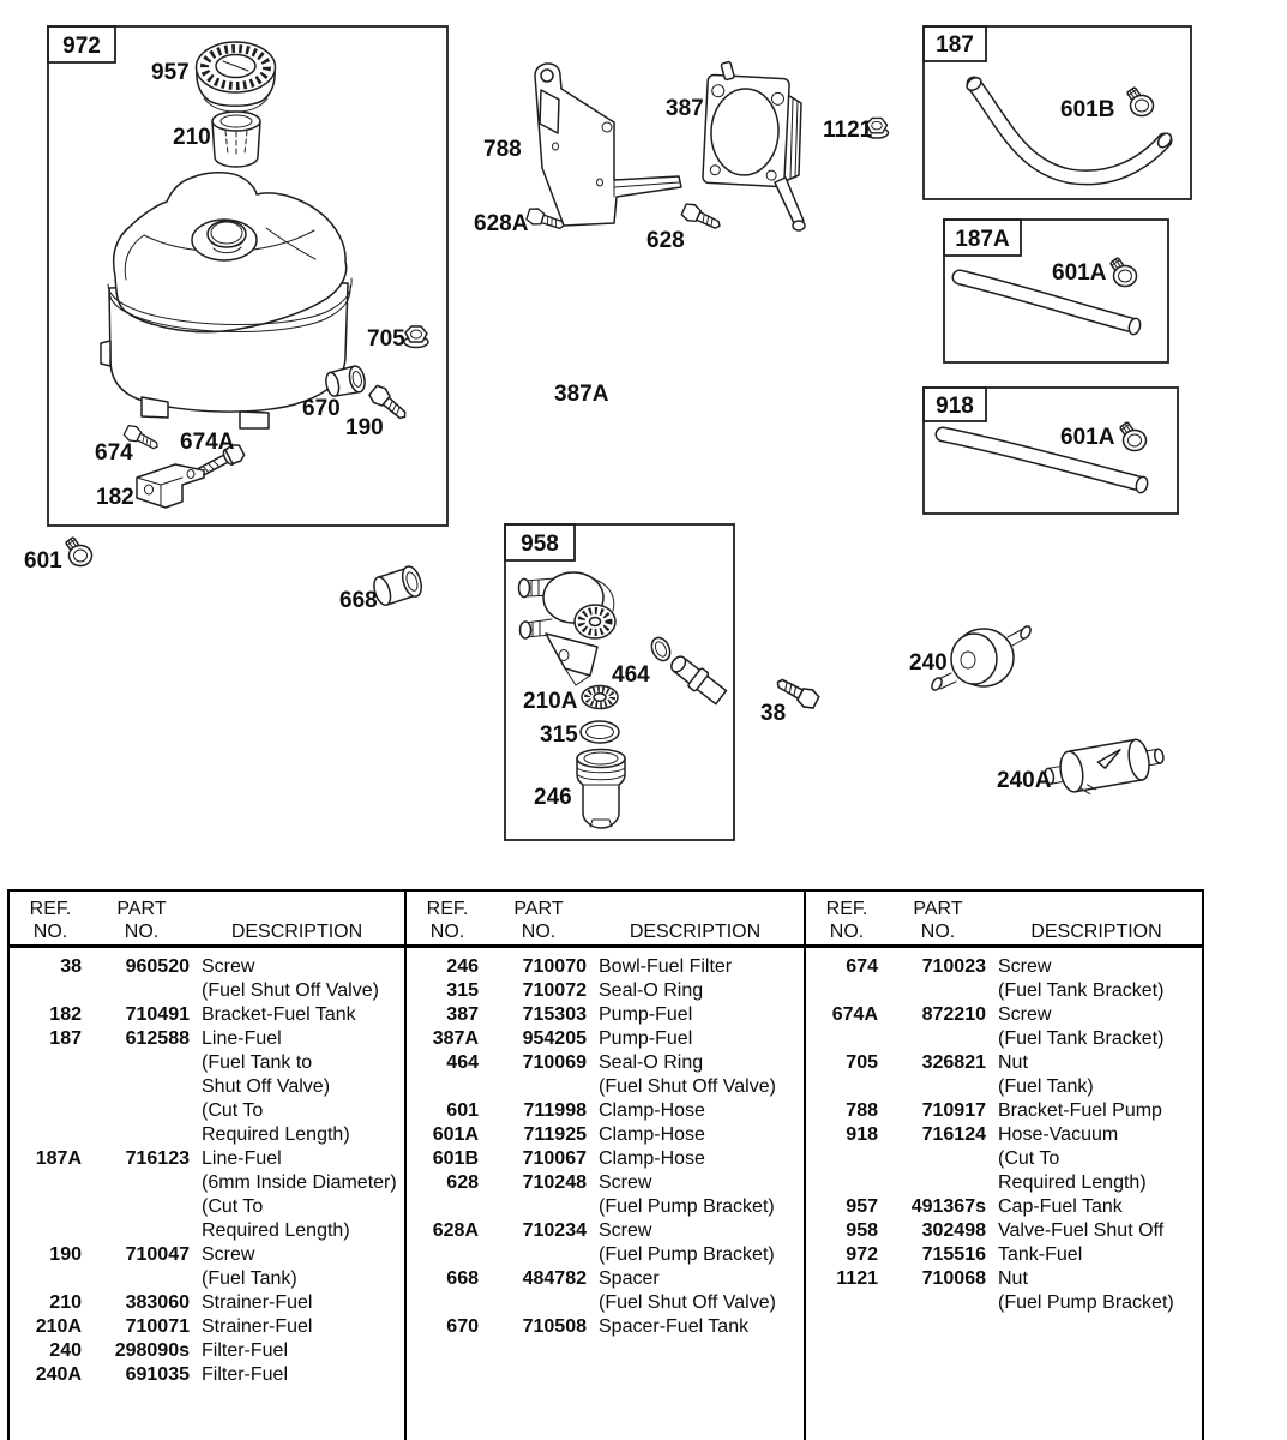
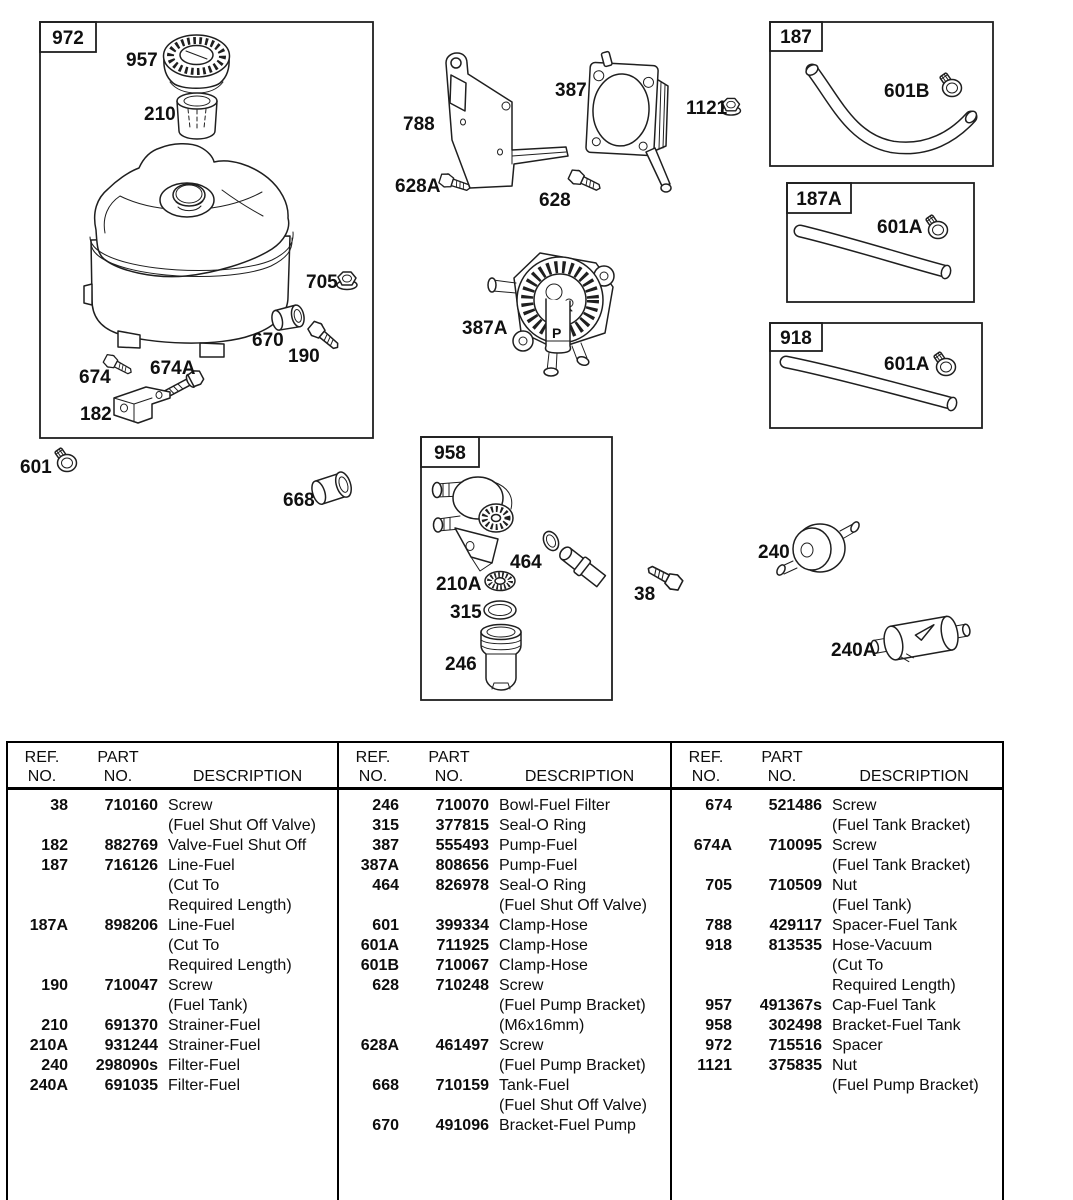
  972
  187
  187A
  918
  958
  957
  210
  705
  670
  190
  674
  674A
  182
  788
  387
  628A
  628
  1121
  601B
  601A
  601A
+ P
  387A
  464
  210A
  315
  246
  38
  240
  240A
  601
  668
  REF.
  NO.
  PART
  NO.
  DESCRIPTION
  38
- 960520
+ 710160
  Screw
  (Fuel Shut Off Valve)
  182
- 710491
+ 882769
- Bracket-Fuel Tank
+ Valve-Fuel Shut Off
  187
- 612588
+ 716126
  Line-Fuel
- (Fuel Tank to
- Shut Off Valve)
  (Cut To
  Required Length)
  187A
- 716123
+ 898206
  Line-Fuel
- (6mm Inside Diameter)
  (Cut To
  Required Length)
  190
  710047
  Screw
  (Fuel Tank)
  210
- 383060
+ 691370
  Strainer-Fuel
  210A
- 710071
+ 931244
  Strainer-Fuel
  240
  298090s
  Filter-Fuel
  240A
  691035
  Filter-Fuel
  REF.
  NO.
  PART
  NO.
  DESCRIPTION
  246
  710070
  Bowl-Fuel Filter
  315
- 710072
+ 377815
  Seal-O Ring
  387
- 715303
+ 555493
  Pump-Fuel
  387A
- 954205
+ 808656
  Pump-Fuel
  464
- 710069
+ 826978
  Seal-O Ring
  (Fuel Shut Off Valve)
  601
- 711998
+ 399334
  Clamp-Hose
  601A
  711925
  Clamp-Hose
  601B
  710067
  Clamp-Hose
  628
  710248
  Screw
  (Fuel Pump Bracket)
+ (M6x16mm)
  628A
- 710234
+ 461497
  Screw
  (Fuel Pump Bracket)
  668
- 484782
+ 710159
- Spacer
+ Tank-Fuel
  (Fuel Shut Off Valve)
  670
- 710508
+ 491096
- Spacer-Fuel Tank
+ Bracket-Fuel Pump
  REF.
  NO.
  PART
  NO.
  DESCRIPTION
  674
- 710023
+ 521486
  Screw
  (Fuel Tank Bracket)
  674A
- 872210
+ 710095
  Screw
  (Fuel Tank Bracket)
  705
- 326821
+ 710509
  Nut
  (Fuel Tank)
  788
- 710917
+ 429117
- Bracket-Fuel Pump
+ Spacer-Fuel Tank
  918
- 716124
+ 813535
  Hose-Vacuum
  (Cut To
  Required Length)
  957
  491367s
  Cap-Fuel Tank
  958
  302498
- Valve-Fuel Shut Off
+ Bracket-Fuel Tank
  972
  715516
- Tank-Fuel
+ Spacer
  1121
- 710068
+ 375835
  Nut
  (Fuel Pump Bracket)
